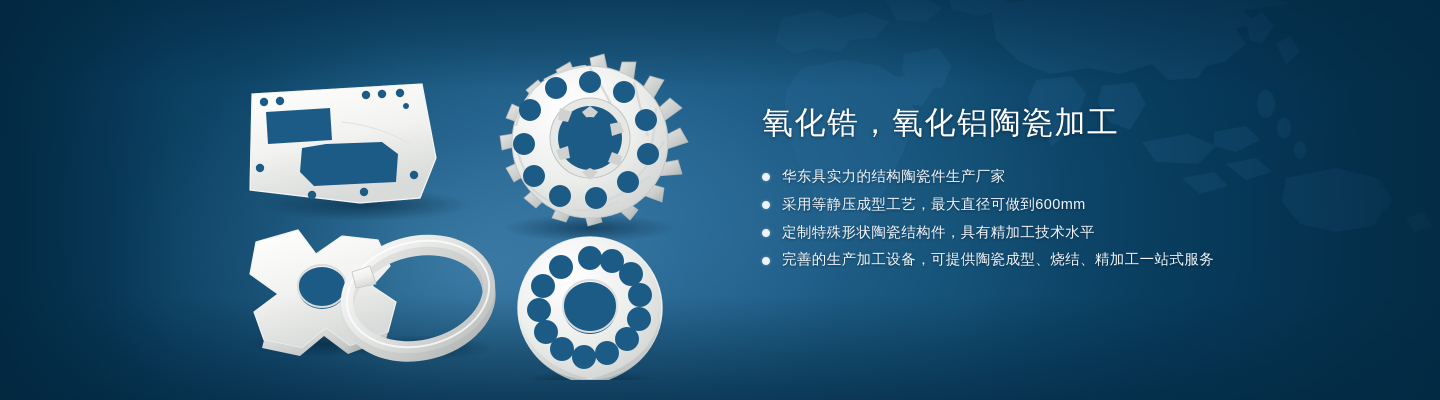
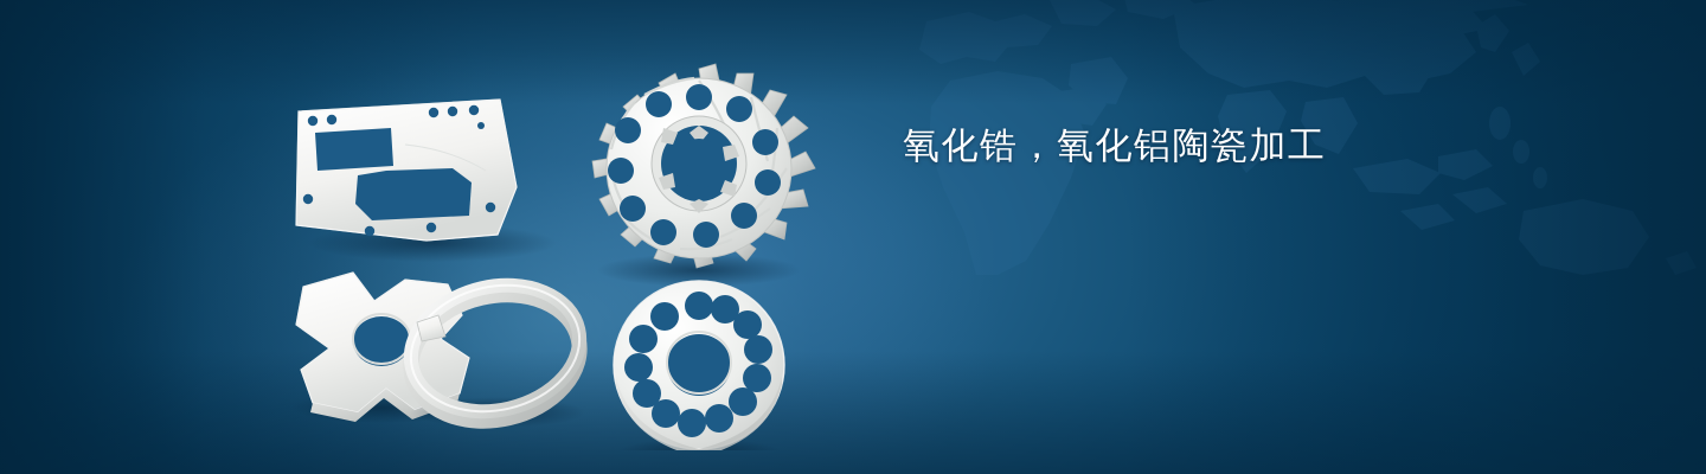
  氧化锆，氧化铝陶瓷加工
- 华东具实力的结构陶瓷件生产厂家
- 采用等静压成型工艺，最大直径可做到600mm
- 定制特殊形状陶瓷结构件，具有精加工技术水平
- 完善的生产加工设备，可提供陶瓷成型、烧结、精加工一站式服务
